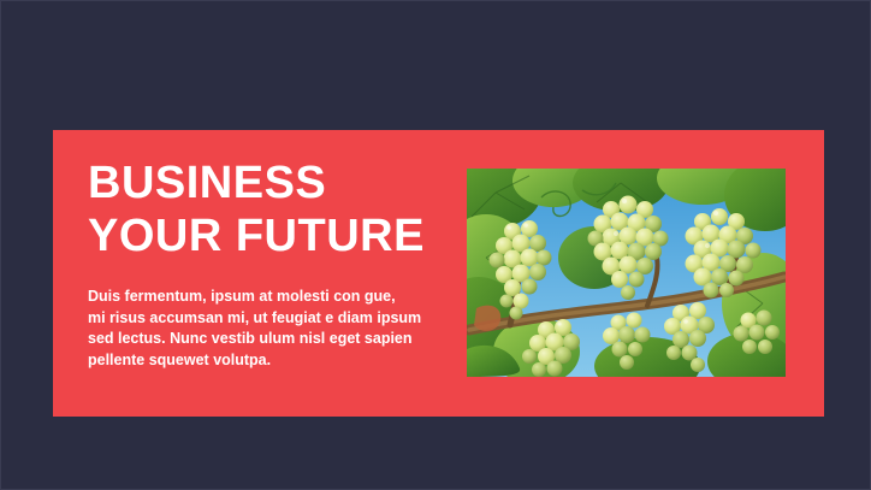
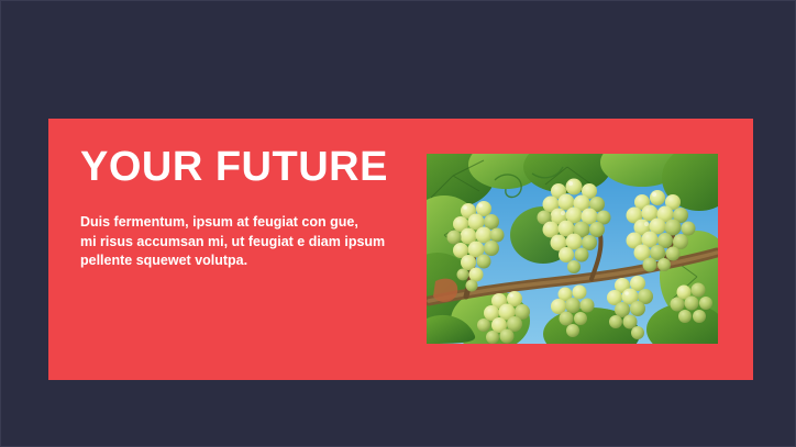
- BUSINESS
  YOUR FUTURE
- Duis fermentum, ipsum at molesti con gue,
+ Duis fermentum, ipsum at feugiat con gue,
  mi risus accumsan mi, ut feugiat e diam ipsum
- sed lectus. Nunc vestib ulum nisl eget sapien
  pellente squewet volutpa.
